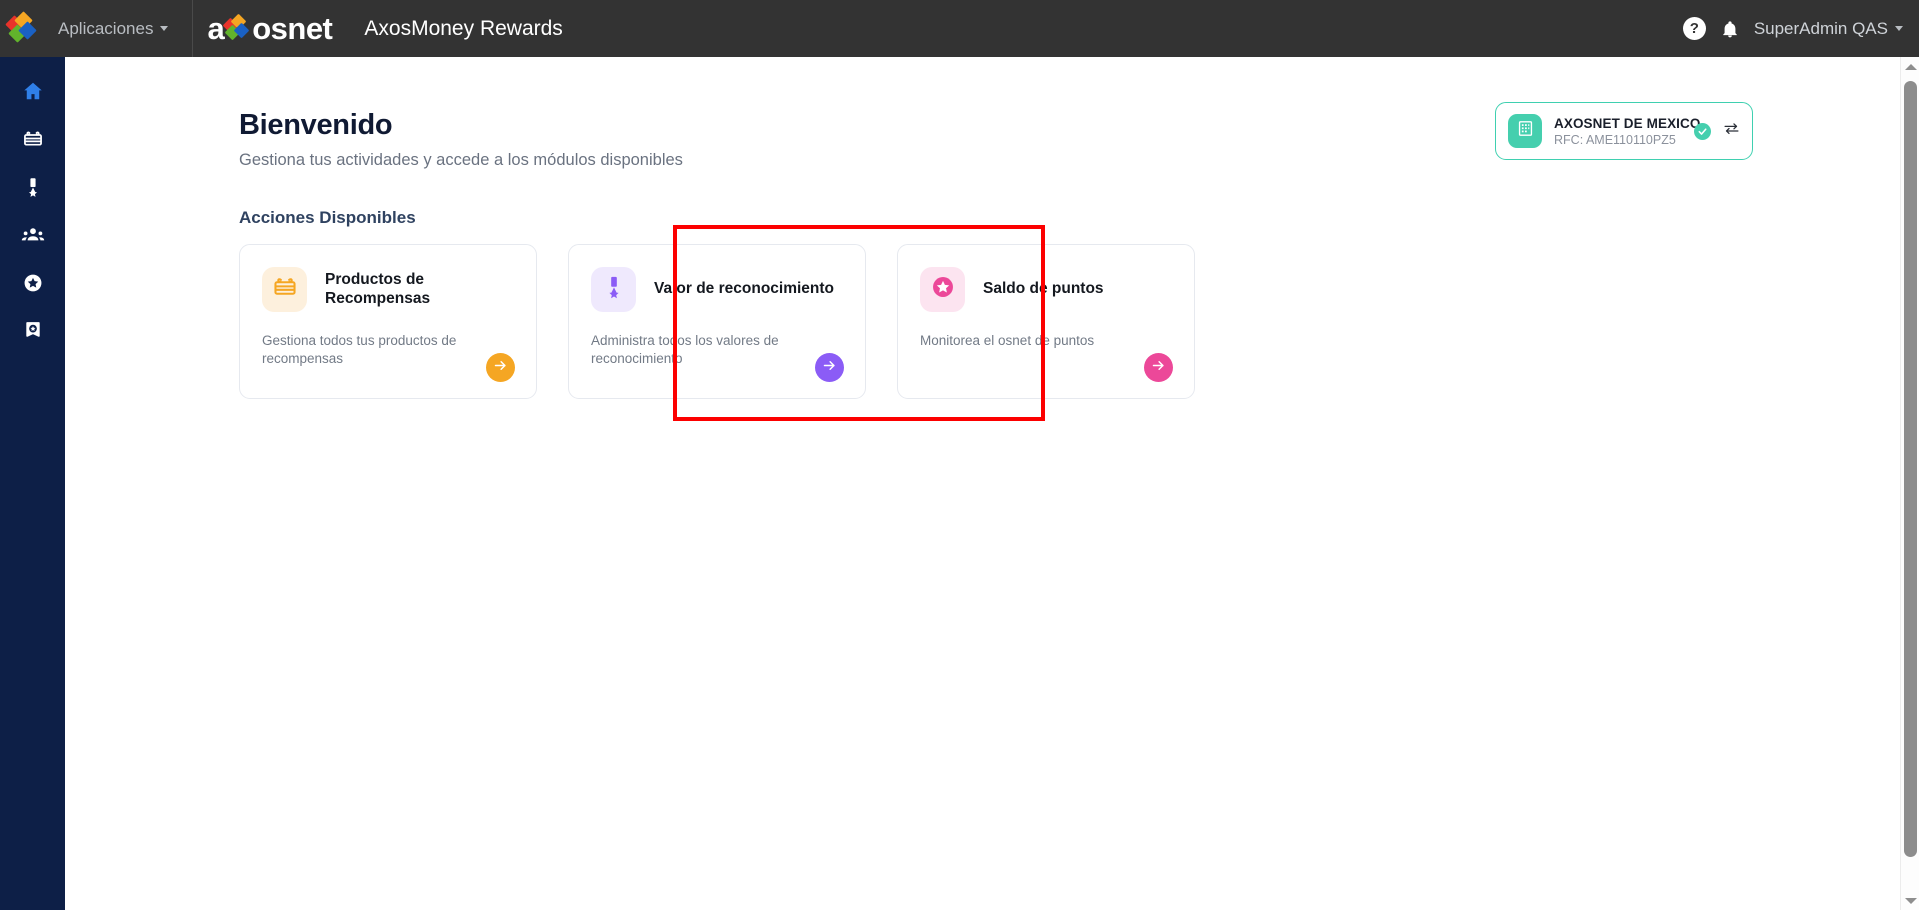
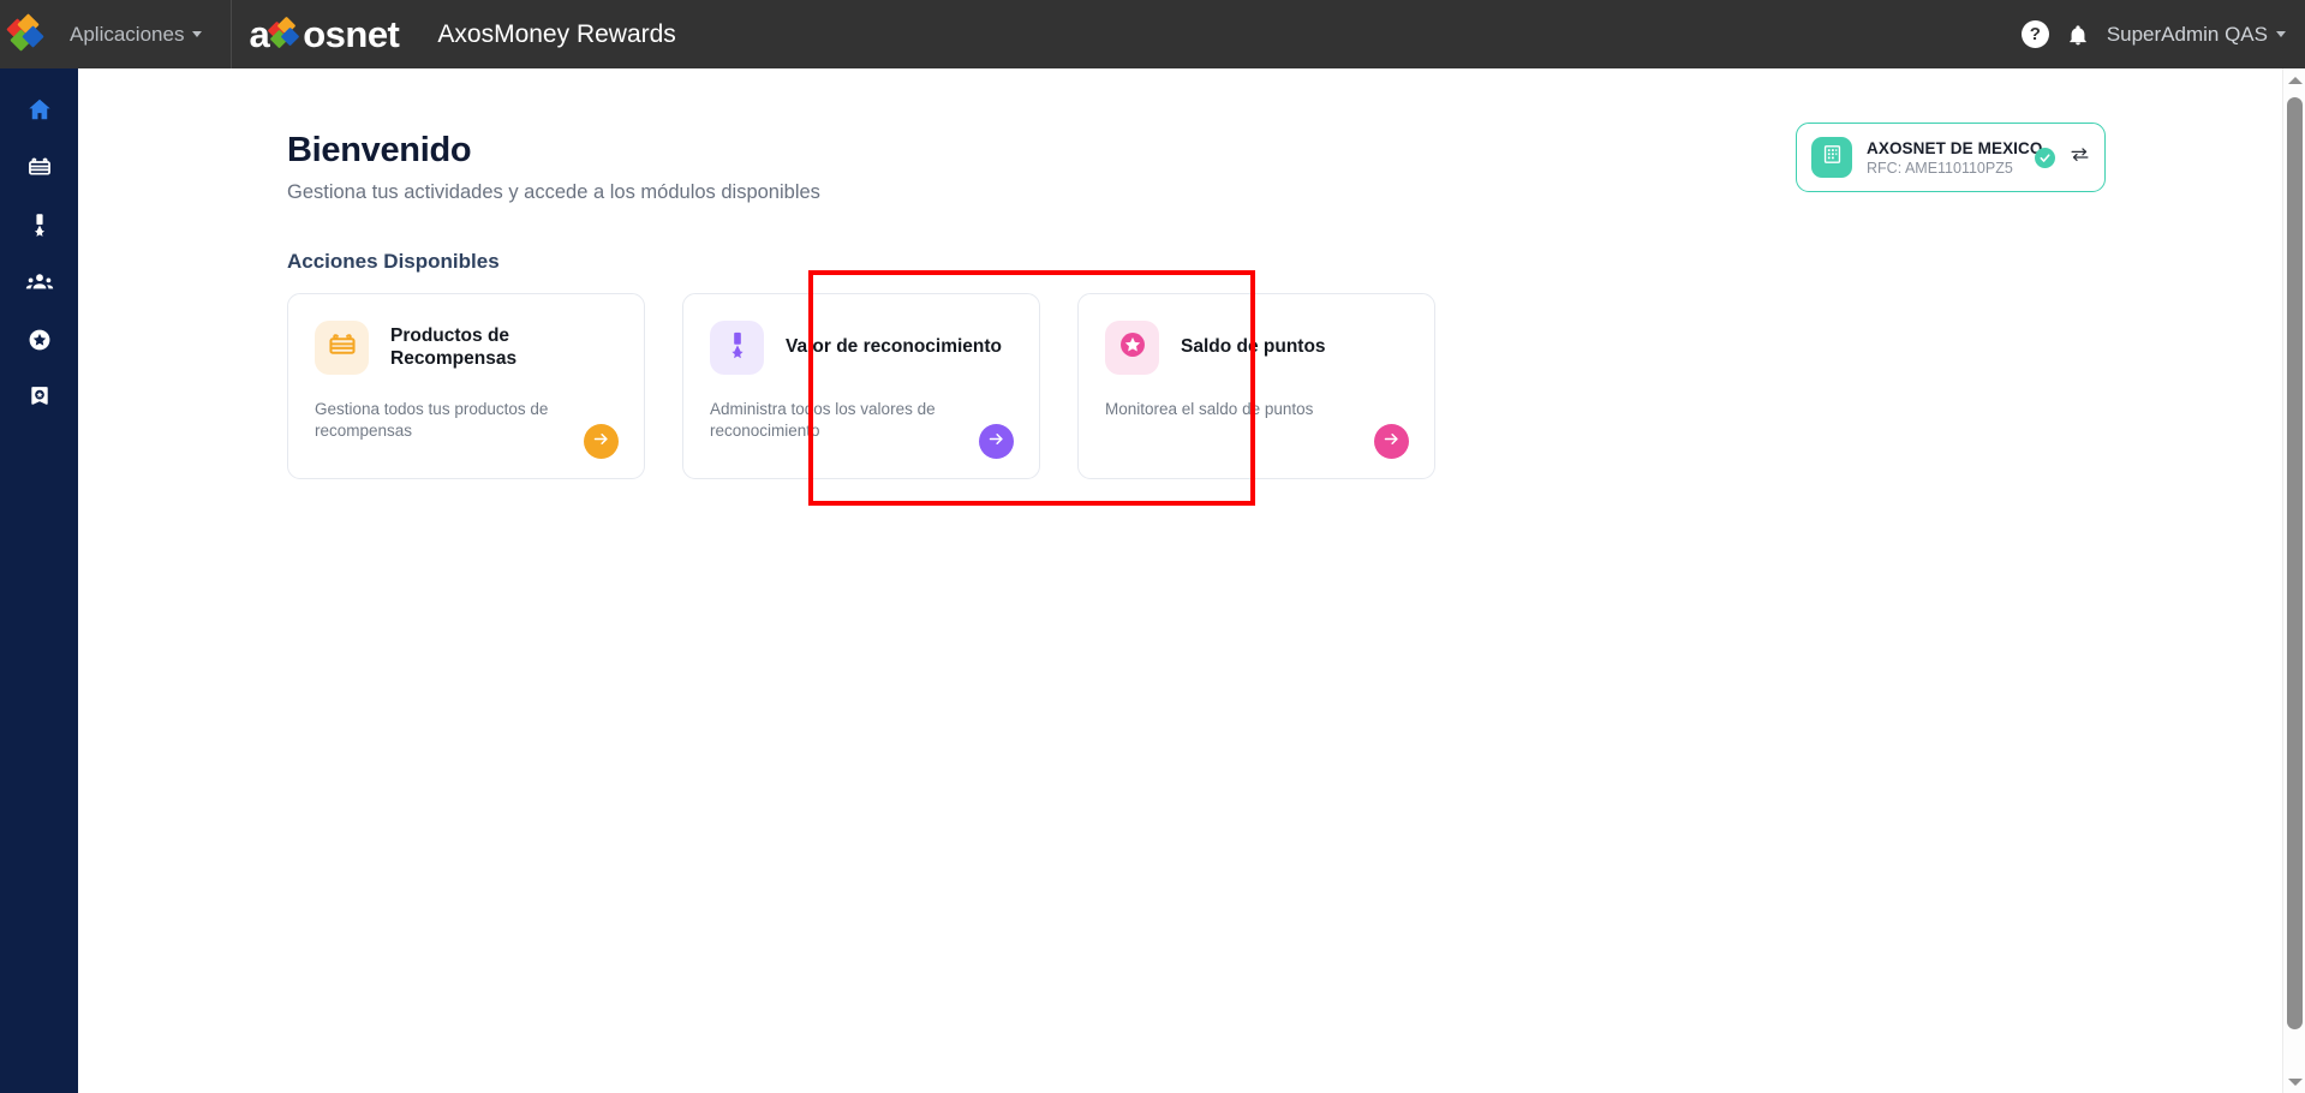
  Aplicaciones
  a
  osnet
  AxosMoney Rewards
  ?
  SuperAdmin QAS
  Bienvenido
  Gestiona tus actividades y accede a los módulos disponibles
  Acciones Disponibles
  Productos de Recompensas
  Gestiona todos tus productos de recompensas
  Valor de reconocimiento
  Administra todos los valores de reconocimiento
  Saldo de puntos
- Monitorea el osnet de puntos
+ Monitorea el saldo de puntos
  AXOSNET DE MEXICO
  RFC: AME110110PZ5
